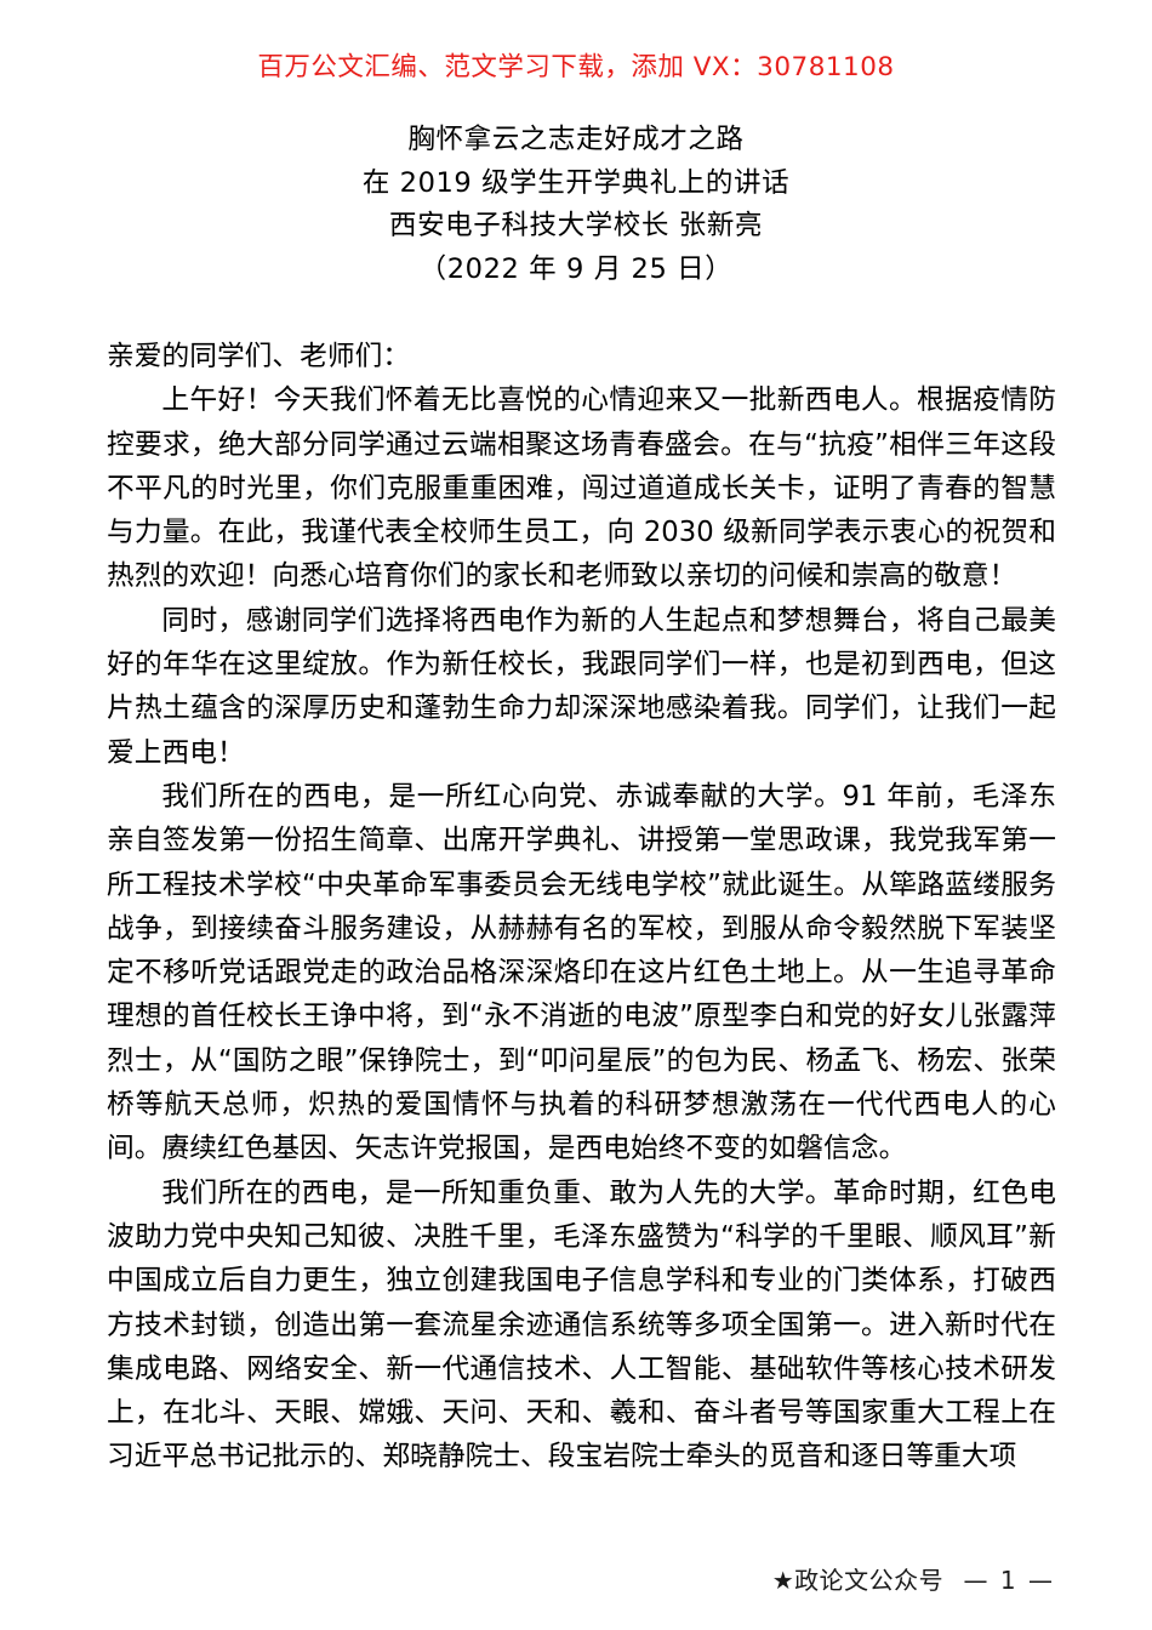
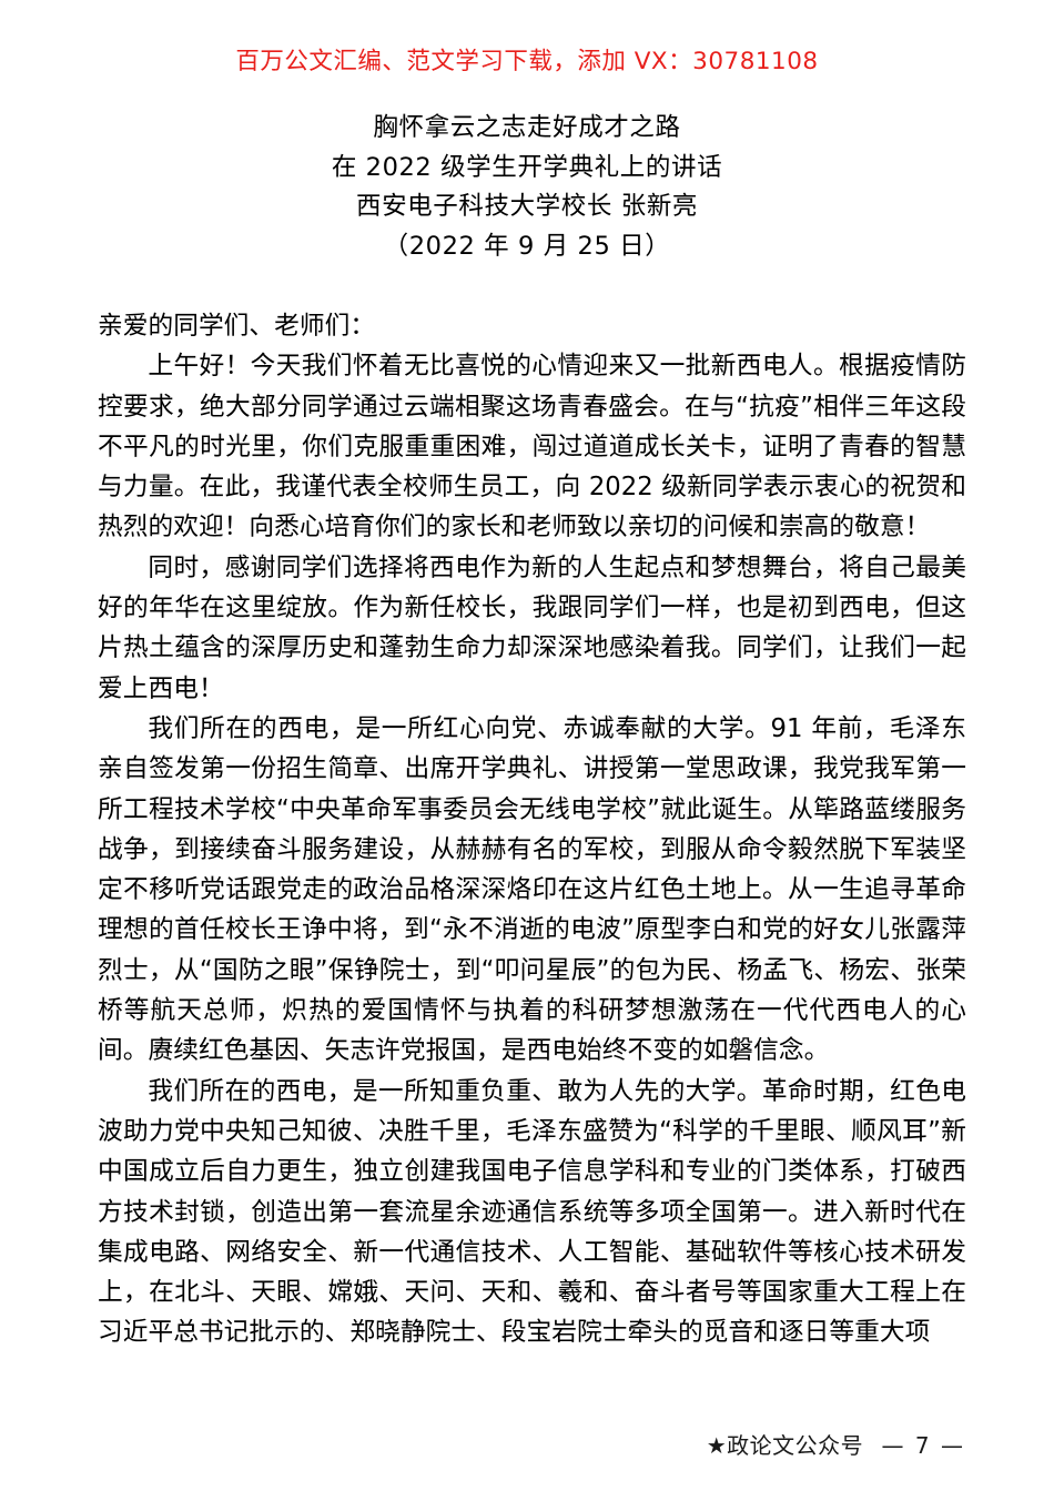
  百万公文汇编、范文学习下载，添加 VX：30781108
  胸怀拿云之志走好成才之路
- 在 2019 级学生开学典礼上的讲话
+ 在 2022 级学生开学典礼上的讲话
  西安电子科技大学校长 张新亮
  （2022 年 9 月 25 日）
  亲爱的同学们、老师们：
- 上午好！今天我们怀着无比喜悦的心情迎来又一批新西电人。根据疫情防控要求，绝大部分同学通过云端相聚这场青春盛会。在与“抗疫”相伴三年这段不平凡的时光里，你们克服重重困难，闯过道道成长关卡，证明了青春的智慧与力量。在此，我谨代表全校师生员工，向 2030 级新同学表示衷心的祝贺和热烈的欢迎！向悉心培育你们的家长和老师致以亲切的问候和崇高的敬意！
+ 上午好！今天我们怀着无比喜悦的心情迎来又一批新西电人。根据疫情防控要求，绝大部分同学通过云端相聚这场青春盛会。在与“抗疫”相伴三年这段不平凡的时光里，你们克服重重困难，闯过道道成长关卡，证明了青春的智慧与力量。在此，我谨代表全校师生员工，向 2022 级新同学表示衷心的祝贺和热烈的欢迎！向悉心培育你们的家长和老师致以亲切的问候和崇高的敬意！
  同时，感谢同学们选择将西电作为新的人生起点和梦想舞台，将自己最美好的年华在这里绽放。作为新任校长，我跟同学们一样，也是初到西电，但这片热土蕴含的深厚历史和蓬勃生命力却深深地感染着我。同学们，让我们一起爱上西电！
  我们所在的西电，是一所红心向党、赤诚奉献的大学。91 年前，毛泽东亲自签发第一份招生简章、出席开学典礼、讲授第一堂思政课，我党我军第一所工程技术学校“中央革命军事委员会无线电学校”就此诞生。从筚路蓝缕服务战争，到接续奋斗服务建设，从赫赫有名的军校，到服从命令毅然脱下军装坚定不移听党话跟党走的政治品格深深烙印在这片红色土地上。从一生追寻革命理想的首任校长王诤中将，到“永不消逝的电波”原型李白和党的好女儿张露萍烈士，从“国防之眼”保铮院士，到“叩问星辰”的包为民、杨孟飞、杨宏、张荣桥等航天总师，炽热的爱国情怀与执着的科研梦想激荡在一代代西电人的心间。赓续红色基因、矢志许党报国，是西电始终不变的如磐信念。
  我们所在的西电，是一所知重负重、敢为人先的大学。革命时期，红色电波助力党中央知己知彼、决胜千里，毛泽东盛赞为“科学的千里眼、顺风耳”新中国成立后自力更生，独立创建我国电子信息学科和专业的门类体系，打破西方技术封锁，创造出第一套流星余迹通信系统等多项全国第一。进入新时代在集成电路、网络安全、新一代通信技术、人工智能、基础软件等核心技术研发上，在北斗、天眼、嫦娥、天问、天和、羲和、奋斗者号等国家重大工程上在习近平总书记批示的、郑晓静院士、段宝岩院士牵头的觅音和逐日等重大项
- ★政论文公众号 — 1 —
+ ★政论文公众号 — 7 —
